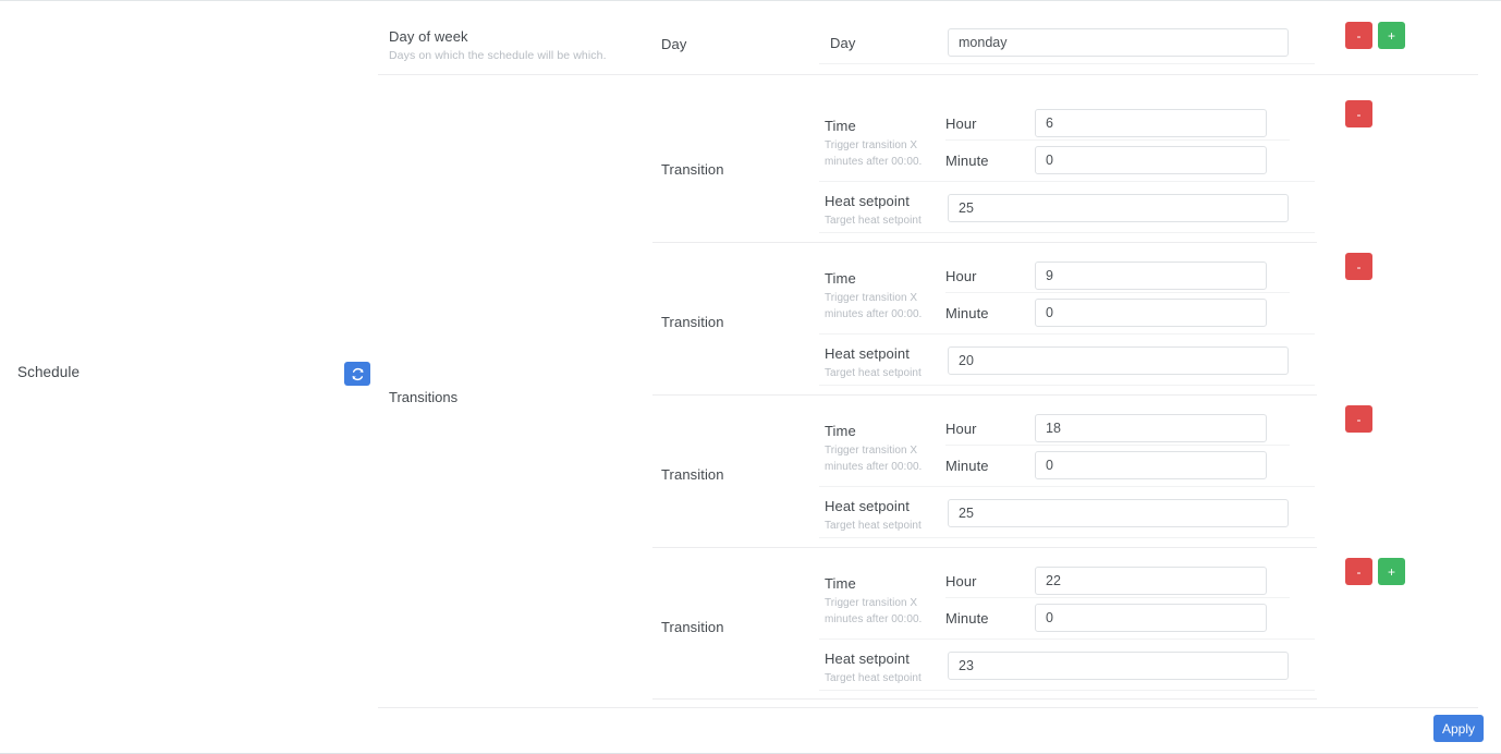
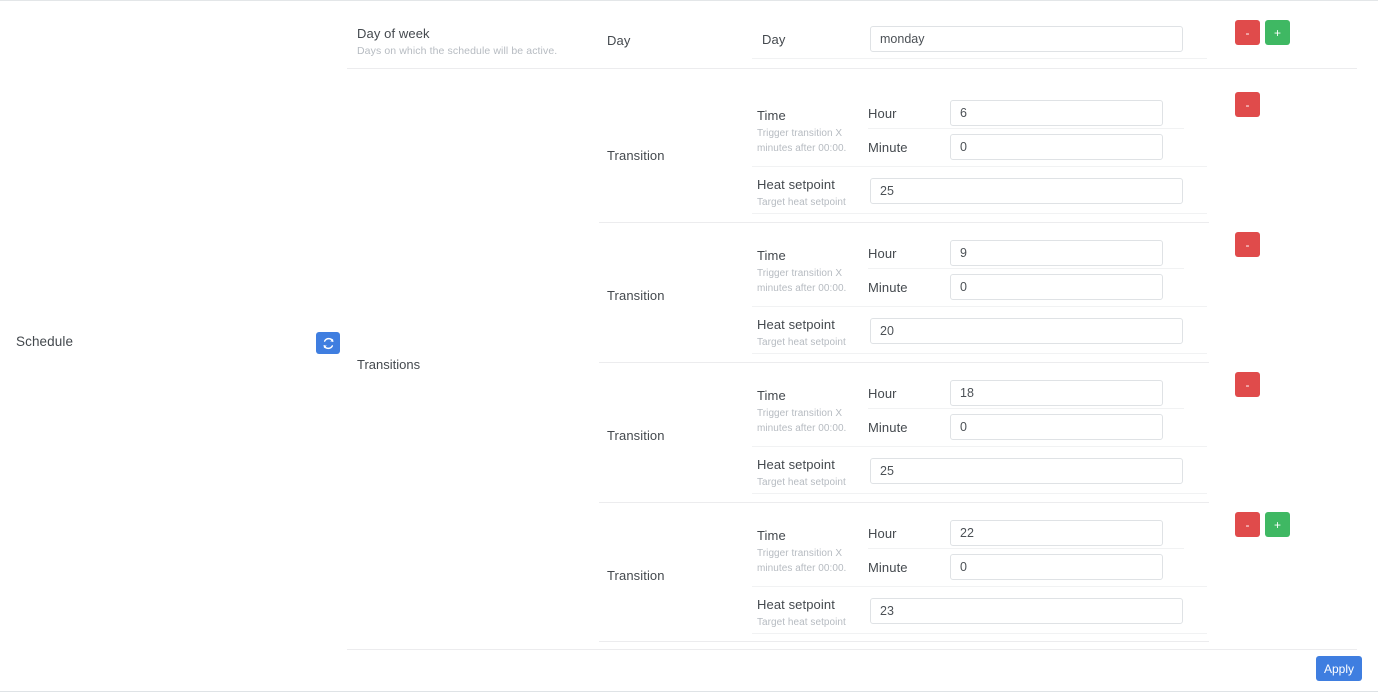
  Schedule
  Day of week
- Days on which the schedule will be which.
+ Days on which the schedule will be active.
  Day
  Day
  monday
  -
  +
  Transitions
  Transition
  Time
  Trigger transition X minutes after 00:00.
  Hour
  6
  Minute
  0
  Heat setpoint
  Target heat setpoint
  25
  -
  Transition
  Time
  Trigger transition X minutes after 00:00.
  Hour
  9
  Minute
  0
  Heat setpoint
  Target heat setpoint
  20
  -
  Transition
  Time
  Trigger transition X minutes after 00:00.
  Hour
  18
  Minute
  0
  Heat setpoint
  Target heat setpoint
  25
  -
  Transition
  Time
  Trigger transition X minutes after 00:00.
  Hour
  22
  Minute
  0
  Heat setpoint
  Target heat setpoint
  23
  -
  +
  Apply
